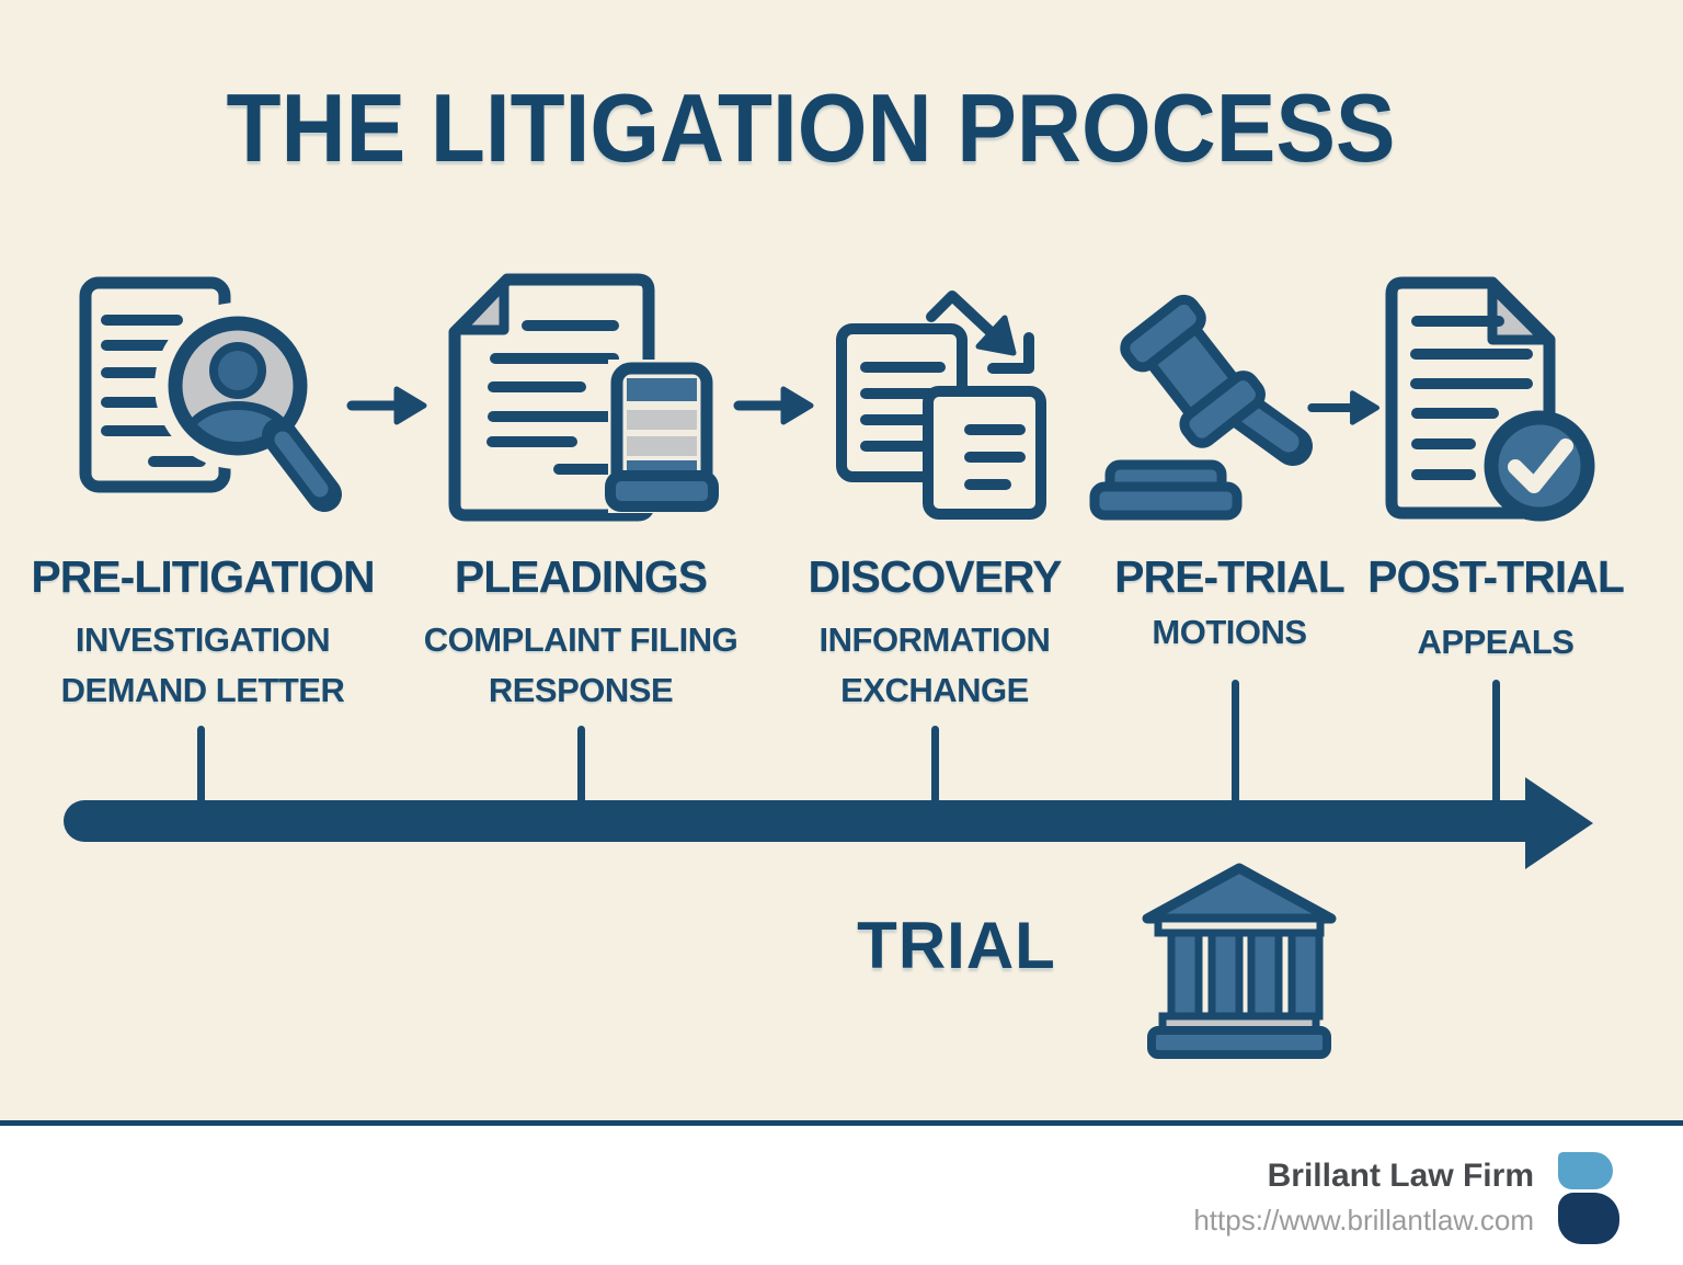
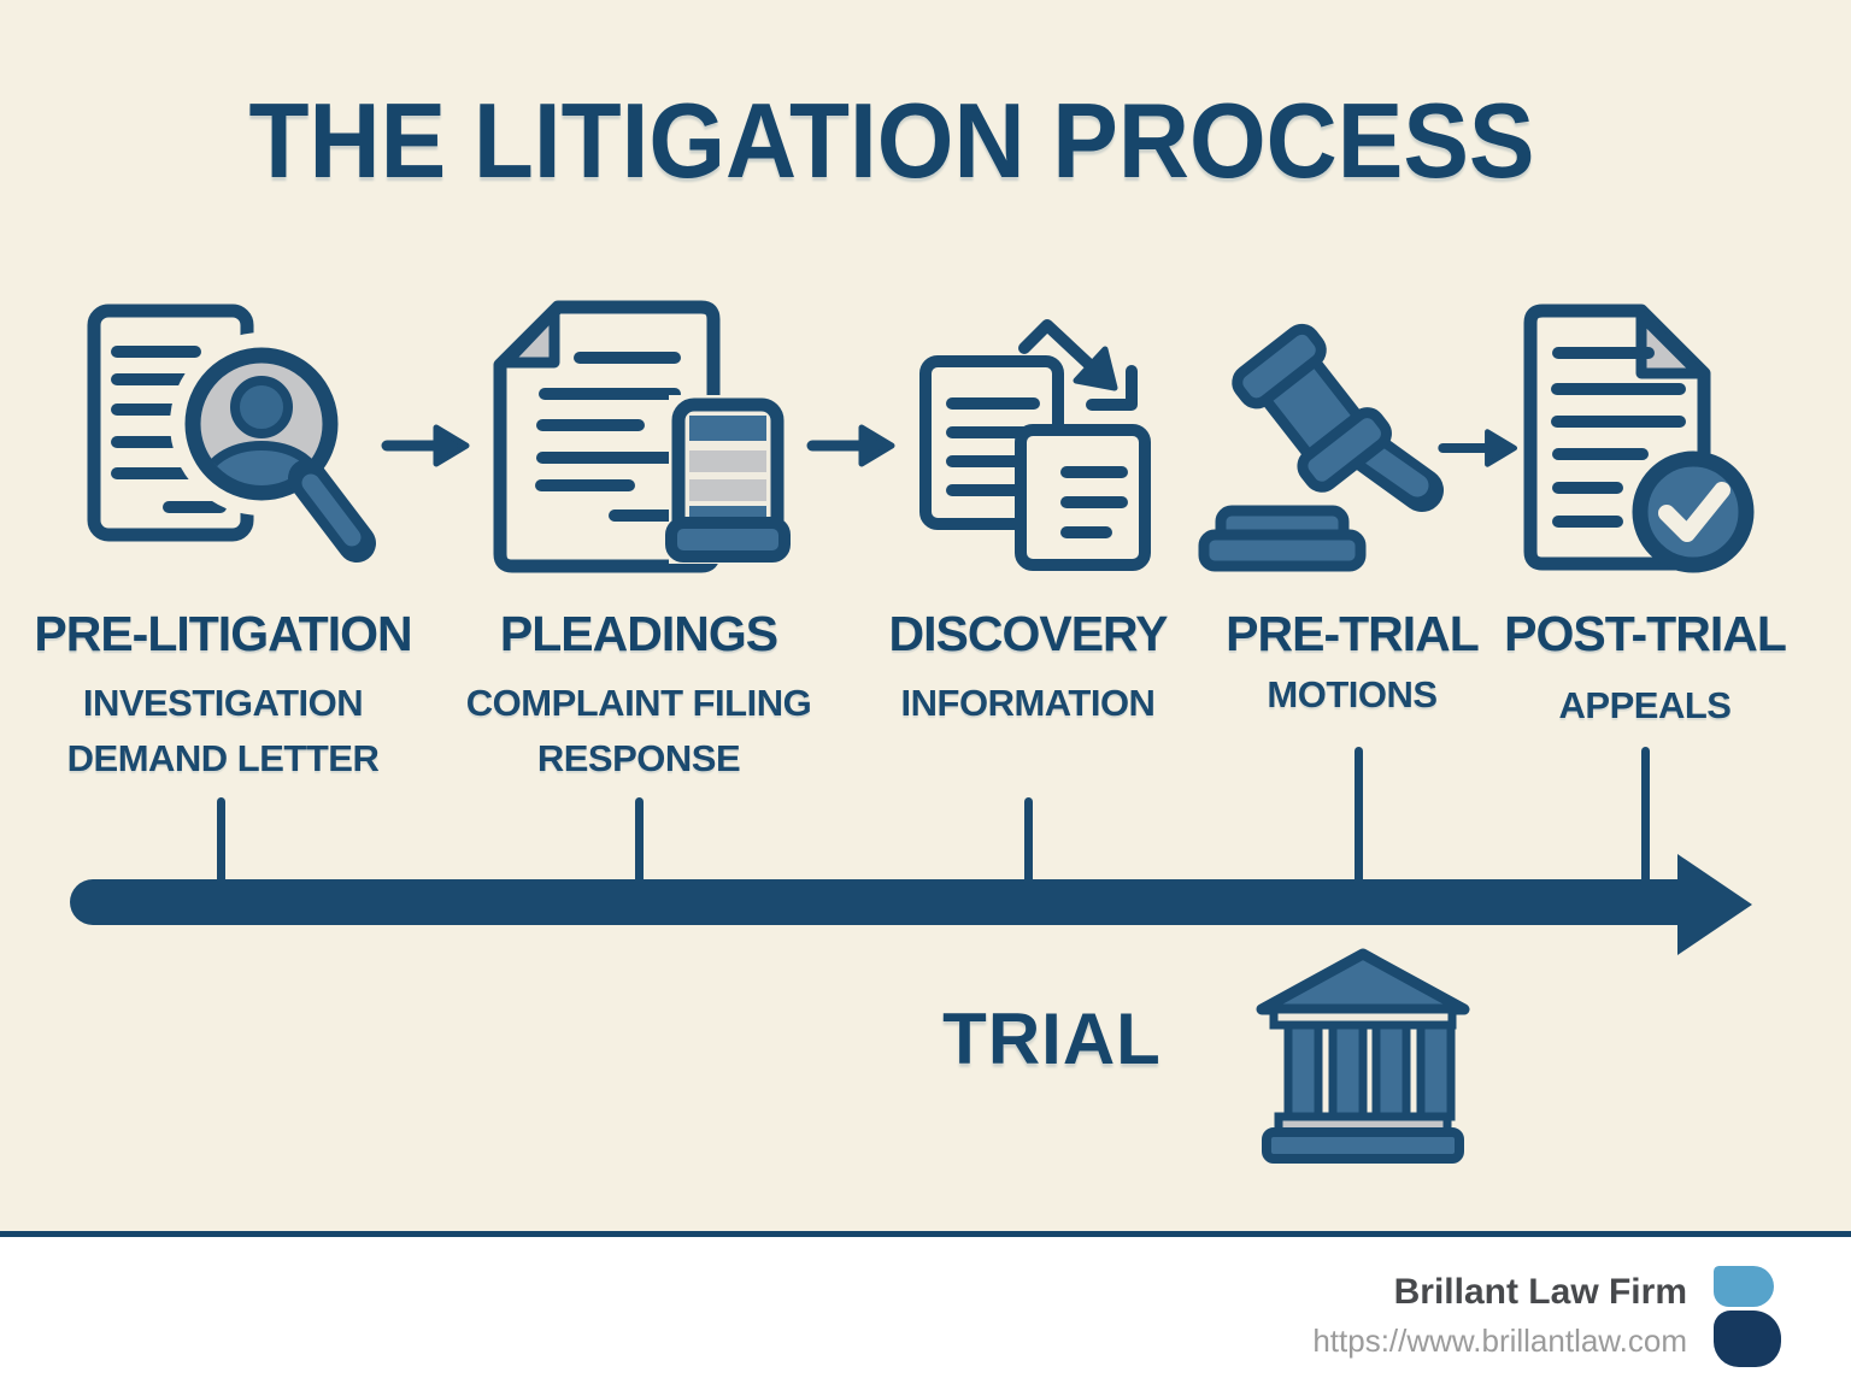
  THE LITIGATION PROCESS
  PRE-LITIGATION
  INVESTIGATION
  DEMAND LETTER
  PLEADINGS
  COMPLAINT FILING
  RESPONSE
  DISCOVERY
  INFORMATION
- EXCHANGE
  PRE-TRIAL
  MOTIONS
  POST-TRIAL
  APPEALS
  TRIAL
  Brillant Law Firm
  https://www.brillantlaw.com
